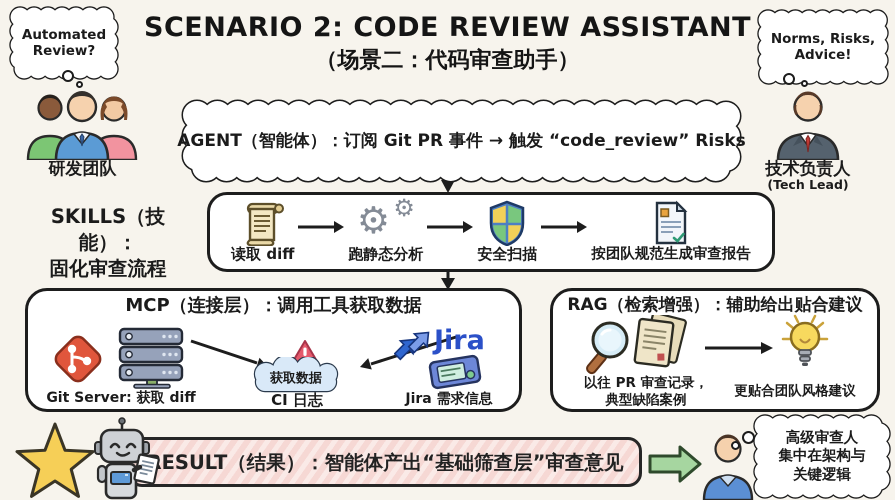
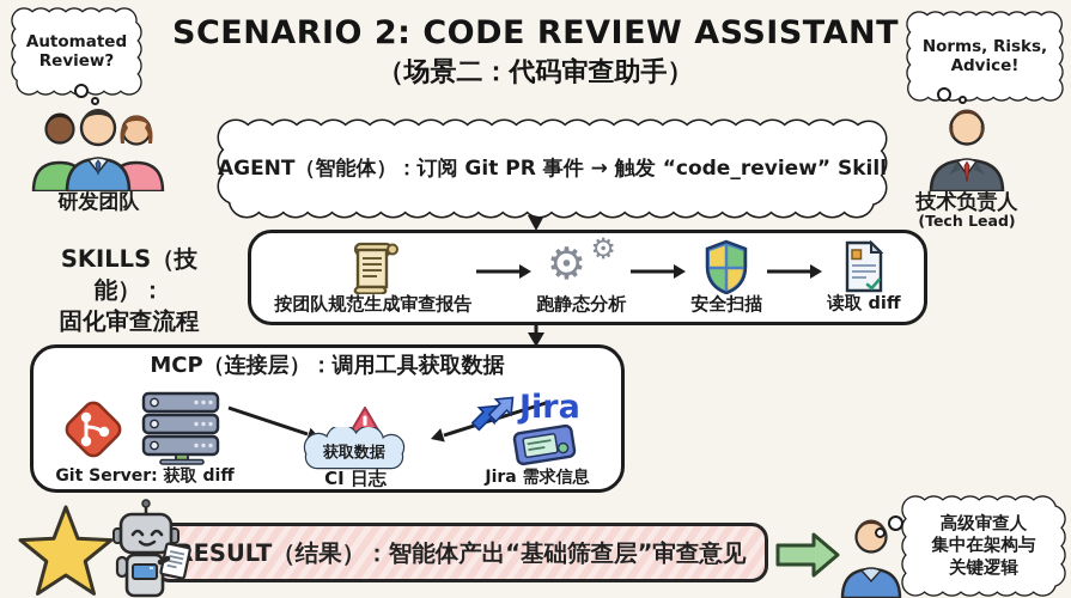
  SCENARIO 2: CODE REVIEW ASSISTANT
  （场景二：代码审查助手）
  Automated
  Review?
  研发团队
  Norms, Risks,
  Advice!
  技术负责人
  (Tech Lead)
- AGENT（智能体）：订阅 Git PR 事件 → 触发 “code_review” Risks
+ AGENT（智能体）：订阅 Git PR 事件 → 触发 “code_review” Skill
  SKILLS（技能）：
  固化审查流程
- 读取 diff
+ 按团队规范生成审查报告
  ⚙
  ⚙
  跑静态分析
  安全扫描
- 按团队规范生成审查报告
+ 读取 diff
  MCP（连接层）：调用工具获取数据
  Git Server: 获取 diff
  获取数据
  CI 日志
  Jira
  Jira 需求信息
- RAG（检索增强）：辅助给出贴合建议
- 以往 PR 审查记录，
- 典型缺陷案例
- 更贴合团队风格建议
  ESULT（结果）：智能体产出“基础筛查层”审查意见
  高级审查人
  集中在架构与
  关键逻辑
